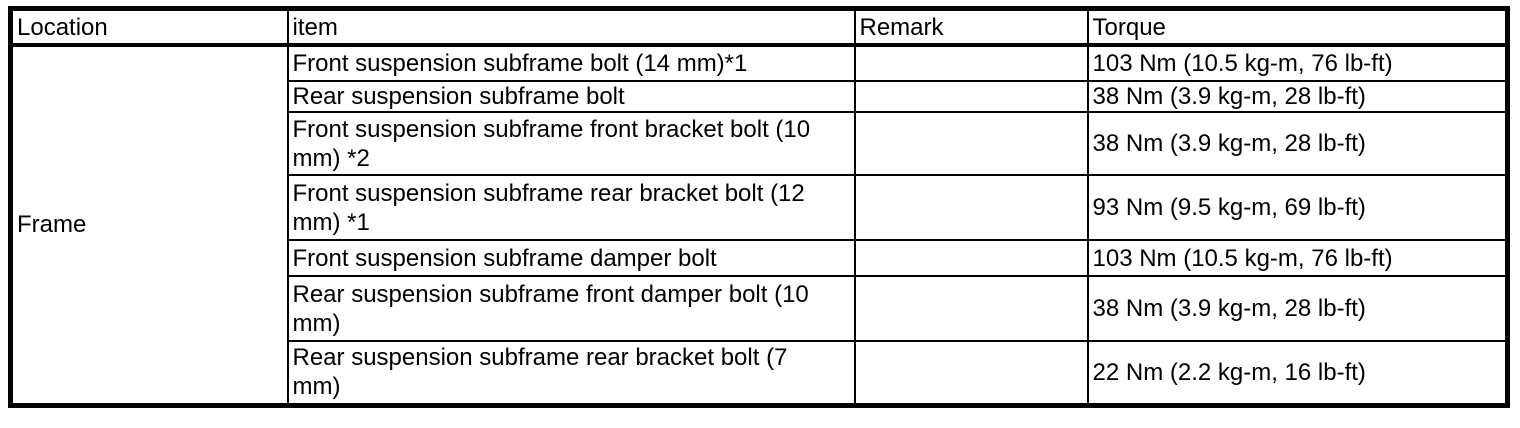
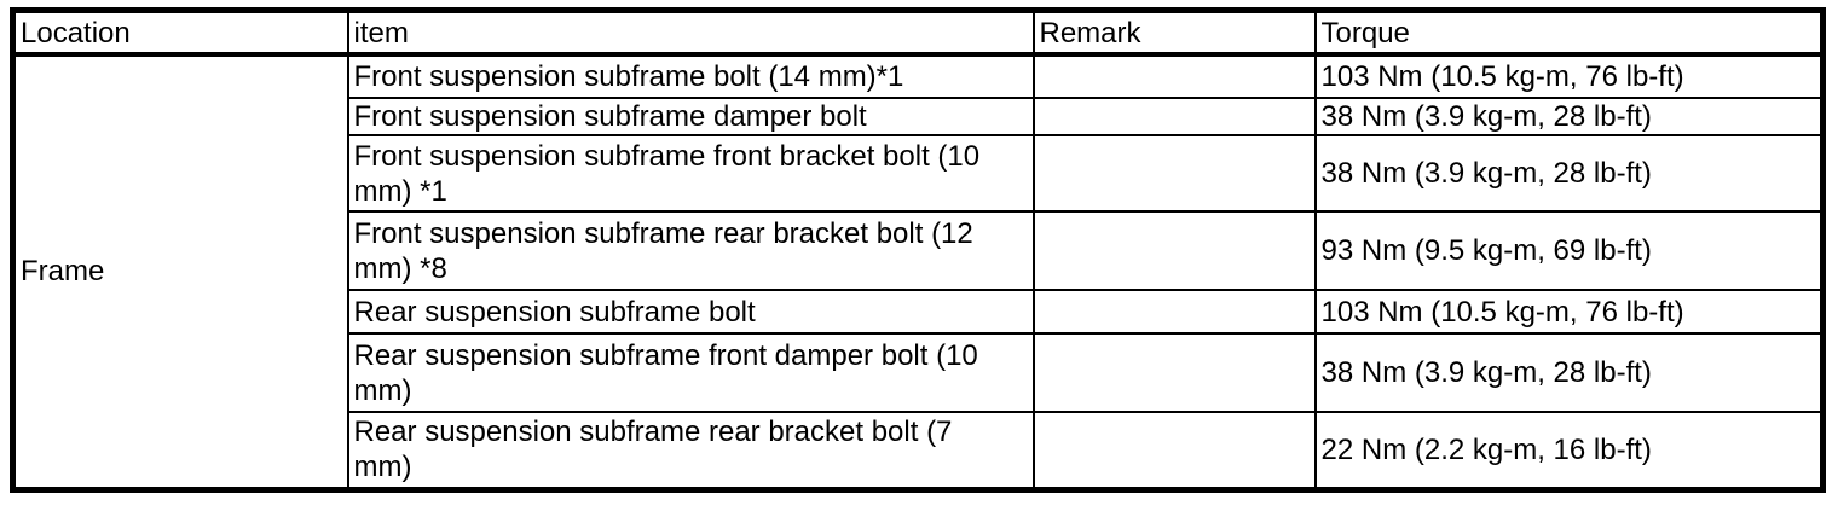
  Location	item	Remark	Torque
  Frame	Front suspension subframe bolt (14 mm)*1		103 Nm (10.5 kg-m, 76 lb-ft)
- Rear suspension subframe bolt		38 Nm (3.9 kg-m, 28 lb-ft)
+ Front suspension subframe damper bolt		38 Nm (3.9 kg-m, 28 lb-ft)
- Front suspension subframe front bracket bolt (10 mm) *2		38 Nm (3.9 kg-m, 28 lb-ft)
+ Front suspension subframe front bracket bolt (10 mm) *1		38 Nm (3.9 kg-m, 28 lb-ft)
- Front suspension subframe rear bracket bolt (12 mm) *1		93 Nm (9.5 kg-m, 69 lb-ft)
+ Front suspension subframe rear bracket bolt (12 mm) *8		93 Nm (9.5 kg-m, 69 lb-ft)
- Front suspension subframe damper bolt		103 Nm (10.5 kg-m, 76 lb-ft)
+ Rear suspension subframe bolt		103 Nm (10.5 kg-m, 76 lb-ft)
  Rear suspension subframe front damper bolt (10 mm)		38 Nm (3.9 kg-m, 28 lb-ft)
  Rear suspension subframe rear bracket bolt (7 mm)		22 Nm (2.2 kg-m, 16 lb-ft)
